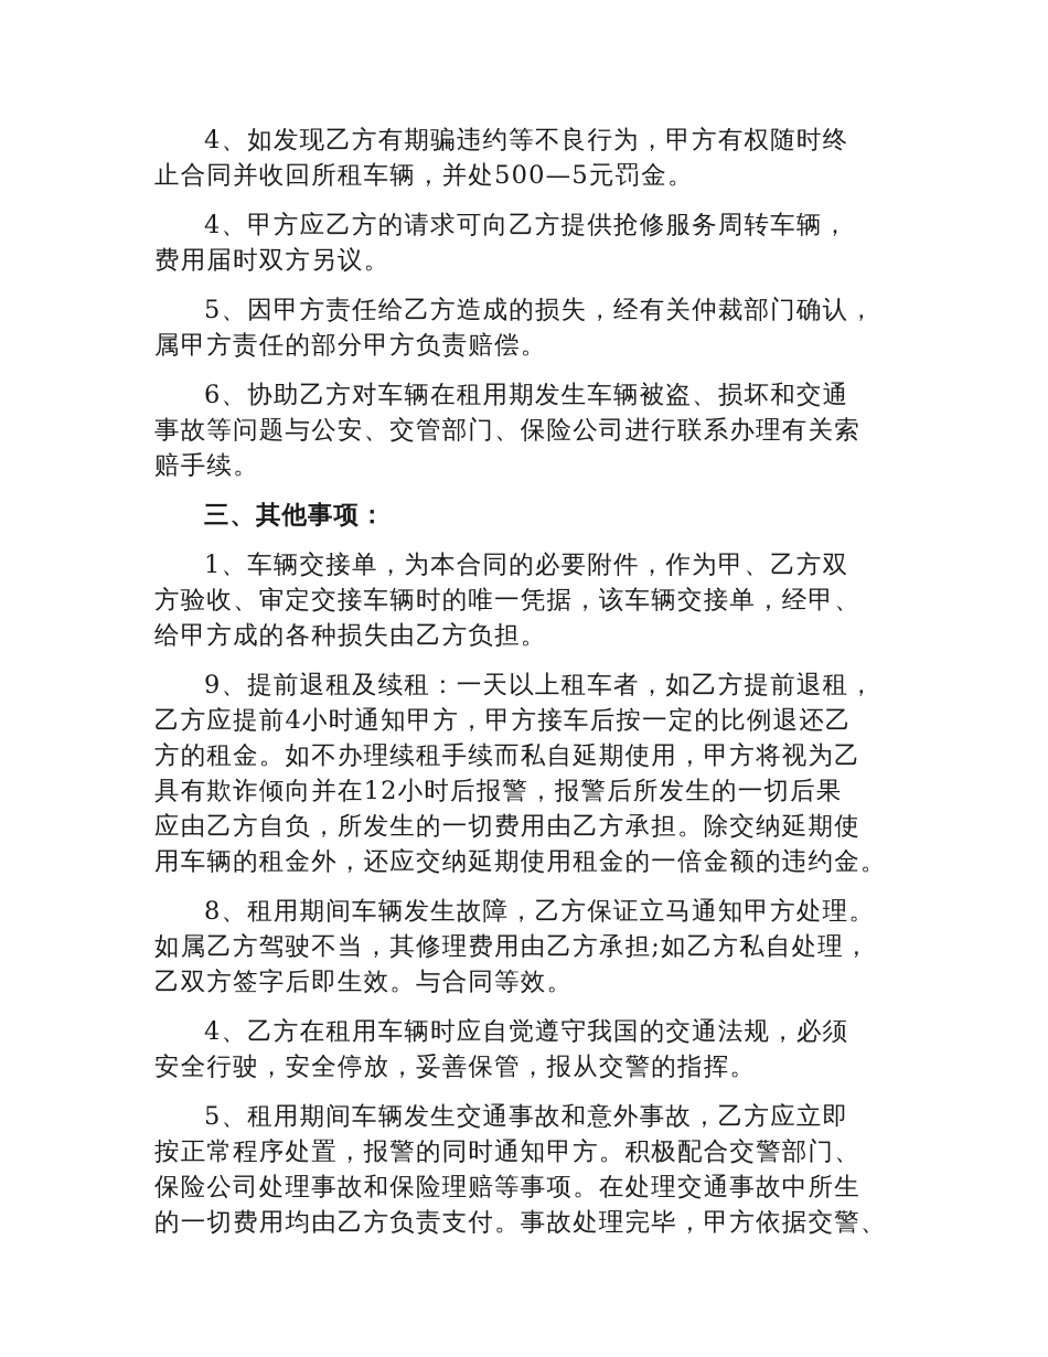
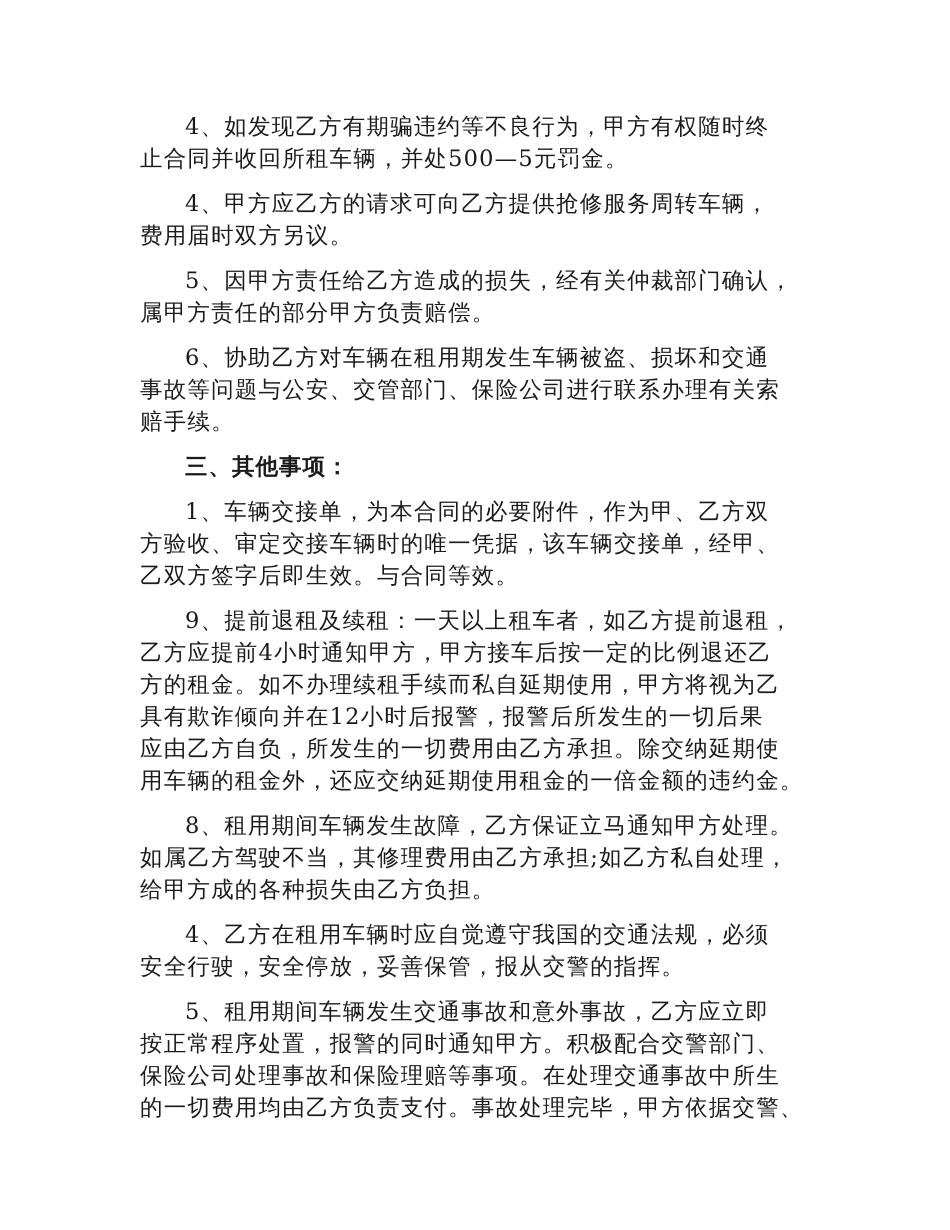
  4、如发现乙方有期骗违约等不良行为，甲方有权随时终
  止合同并收回所租车辆，并处500—5元罚金。
  4、甲方应乙方的请求可向乙方提供抢修服务周转车辆，
  费用届时双方另议。
  5、因甲方责任给乙方造成的损失，经有关仲裁部门确认，
  属甲方责任的部分甲方负责赔偿。
  6、协助乙方对车辆在租用期发生车辆被盗、损坏和交通
  事故等问题与公安、交管部门、保险公司进行联系办理有关索
  赔手续。
  三、其他事项：
  1、车辆交接单，为本合同的必要附件，作为甲、乙方双
  方验收、审定交接车辆时的唯一凭据，该车辆交接单，经甲、
- 给甲方成的各种损失由乙方负担。
+ 乙双方签字后即生效。与合同等效。
  9、提前退租及续租：一天以上租车者，如乙方提前退租，
  乙方应提前4小时通知甲方，甲方接车后按一定的比例退还乙
  方的租金。如不办理续租手续而私自延期使用，甲方将视为乙
  具有欺诈倾向并在12小时后报警，报警后所发生的一切后果
  应由乙方自负，所发生的一切费用由乙方承担。除交纳延期使
  用车辆的租金外，还应交纳延期使用租金的一倍金额的违约金。
  8、租用期间车辆发生故障，乙方保证立马通知甲方处理。
  如属乙方驾驶不当，其修理费用由乙方承担;如乙方私自处理，
- 乙双方签字后即生效。与合同等效。
+ 给甲方成的各种损失由乙方负担。
  4、乙方在租用车辆时应自觉遵守我国的交通法规，必须
  安全行驶，安全停放，妥善保管，报从交警的指挥。
  5、租用期间车辆发生交通事故和意外事故，乙方应立即
  按正常程序处置，报警的同时通知甲方。积极配合交警部门、
  保险公司处理事故和保险理赔等事项。在处理交通事故中所生
  的一切费用均由乙方负责支付。事故处理完毕，甲方依据交警、
